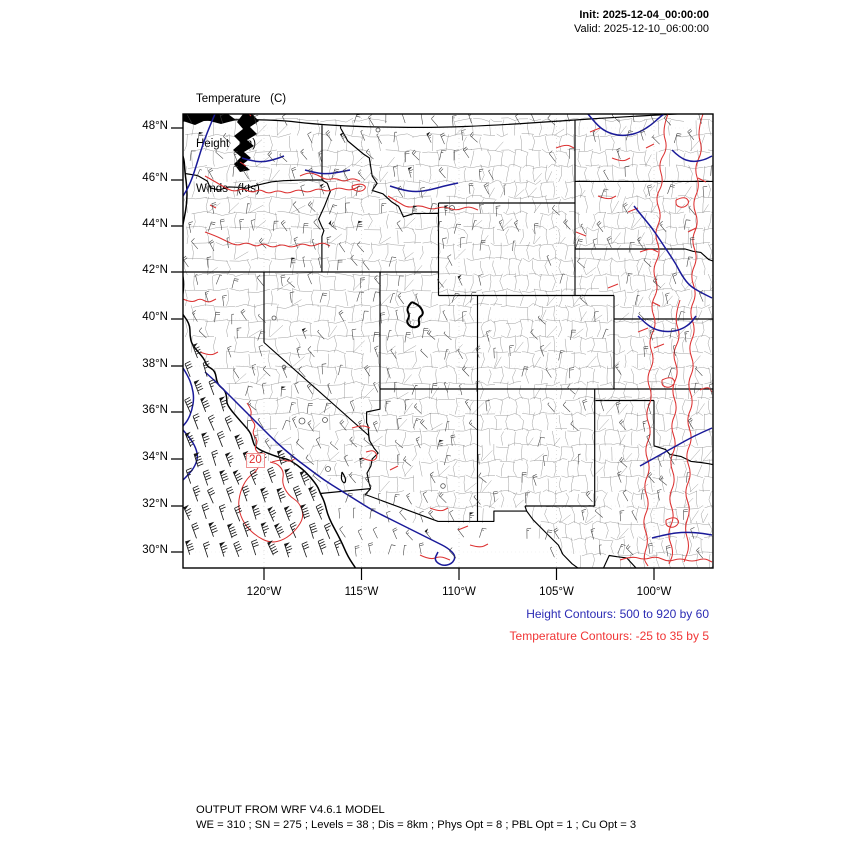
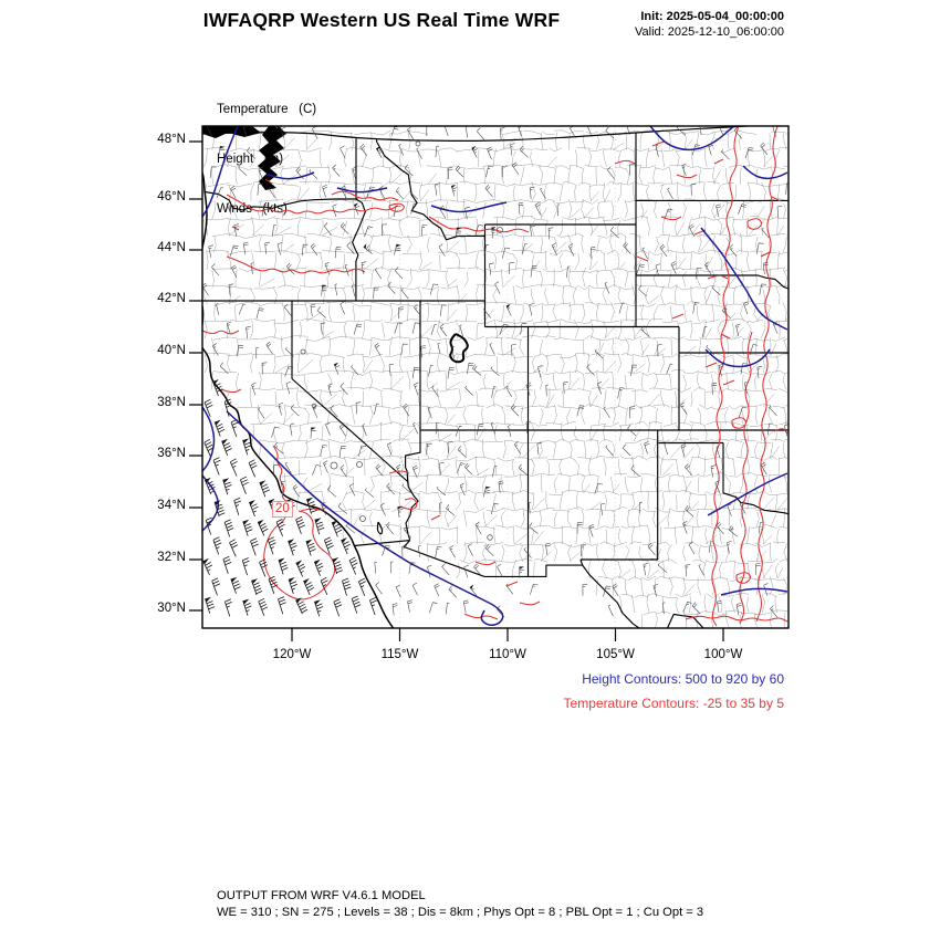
+ IWFAQRP Western US Real Time WRF
- Init: 2025-12-04_00:00:00
+ Init: 2025-05-04_00:00:00
  Valid: 2025-12-10_06:00:00
  Temperature (C)
  Wids (ts)
  48°N
  46°N
  44°N
  42°N
  40°N
  38°N
  36°N
  34°N
  32°N
  30°N
  120°W
  115°W
  110°W
  105°W
  100°W
  20
  Height Contours: 500 to 920 by 60
  Temperature Contours: -25 to 35 by 5
  OUTPUT FROM WRF V4.6.1 MODEL
  WE = 310 ; SN = 275 ; Levels = 38 ; Dis = 8km ; Phys Opt = 8 ; PBL Opt = 1 ; Cu Opt = 3
